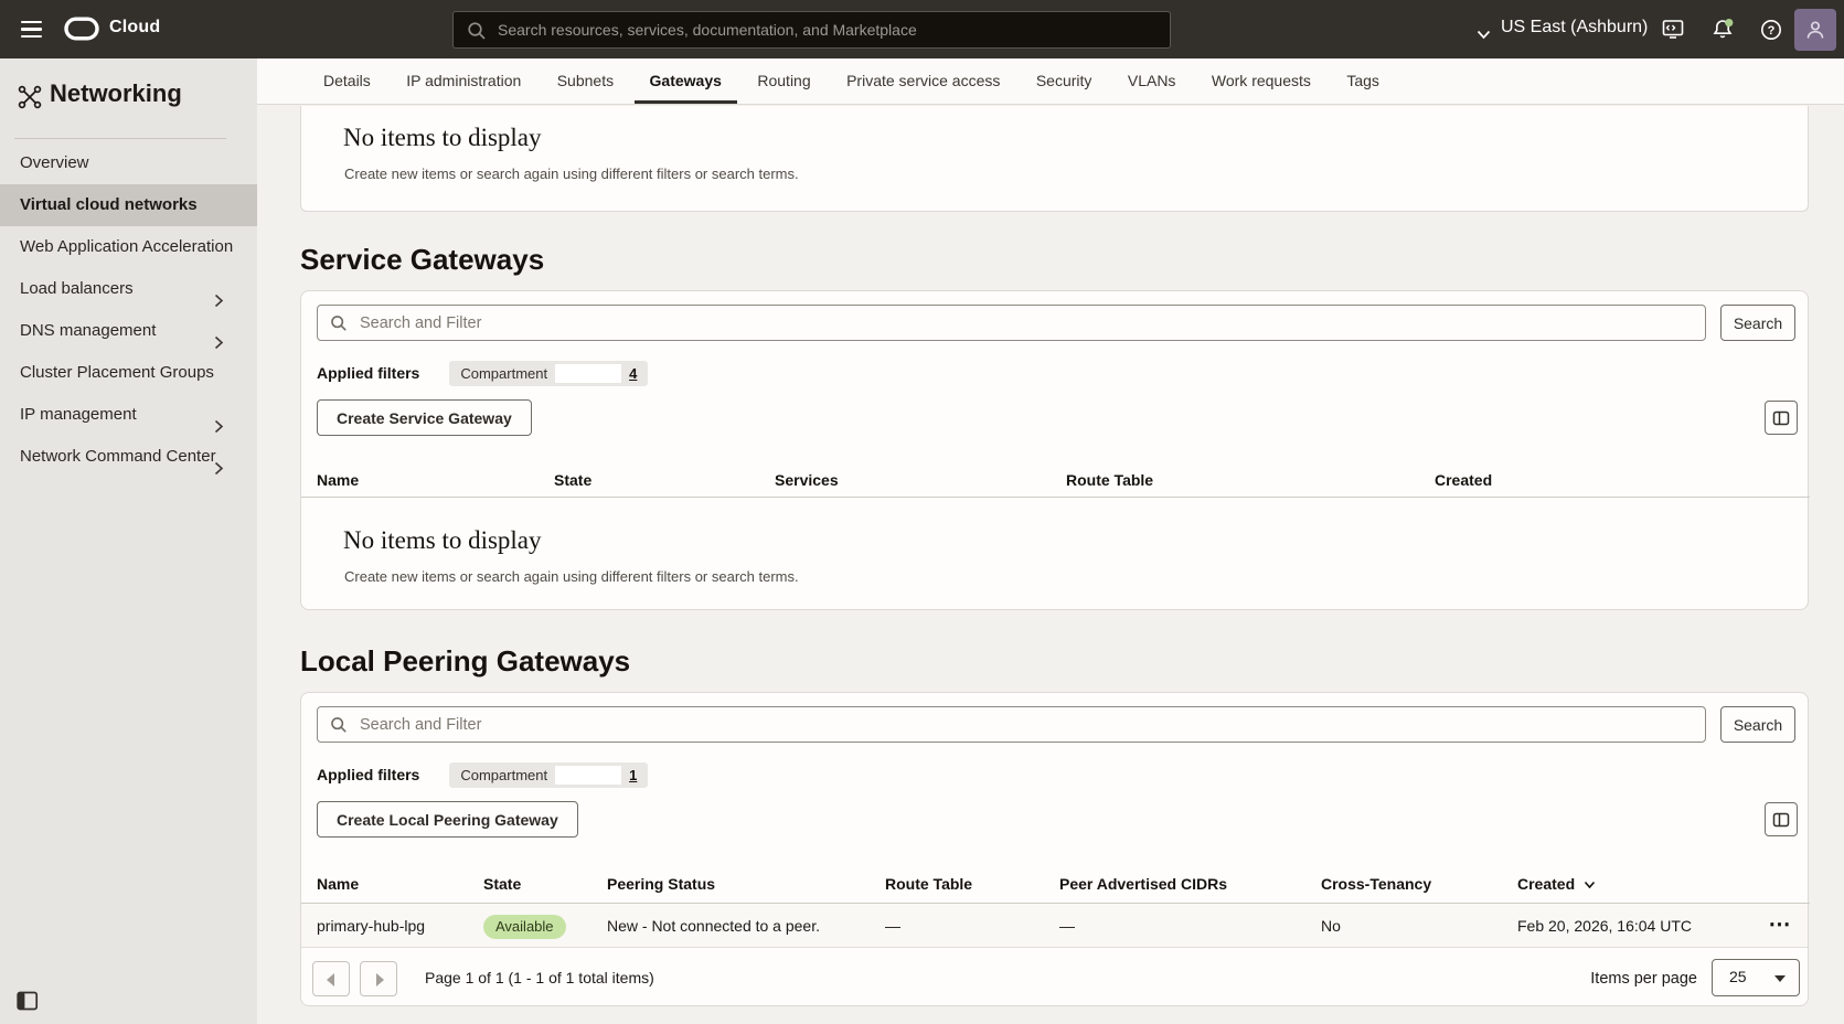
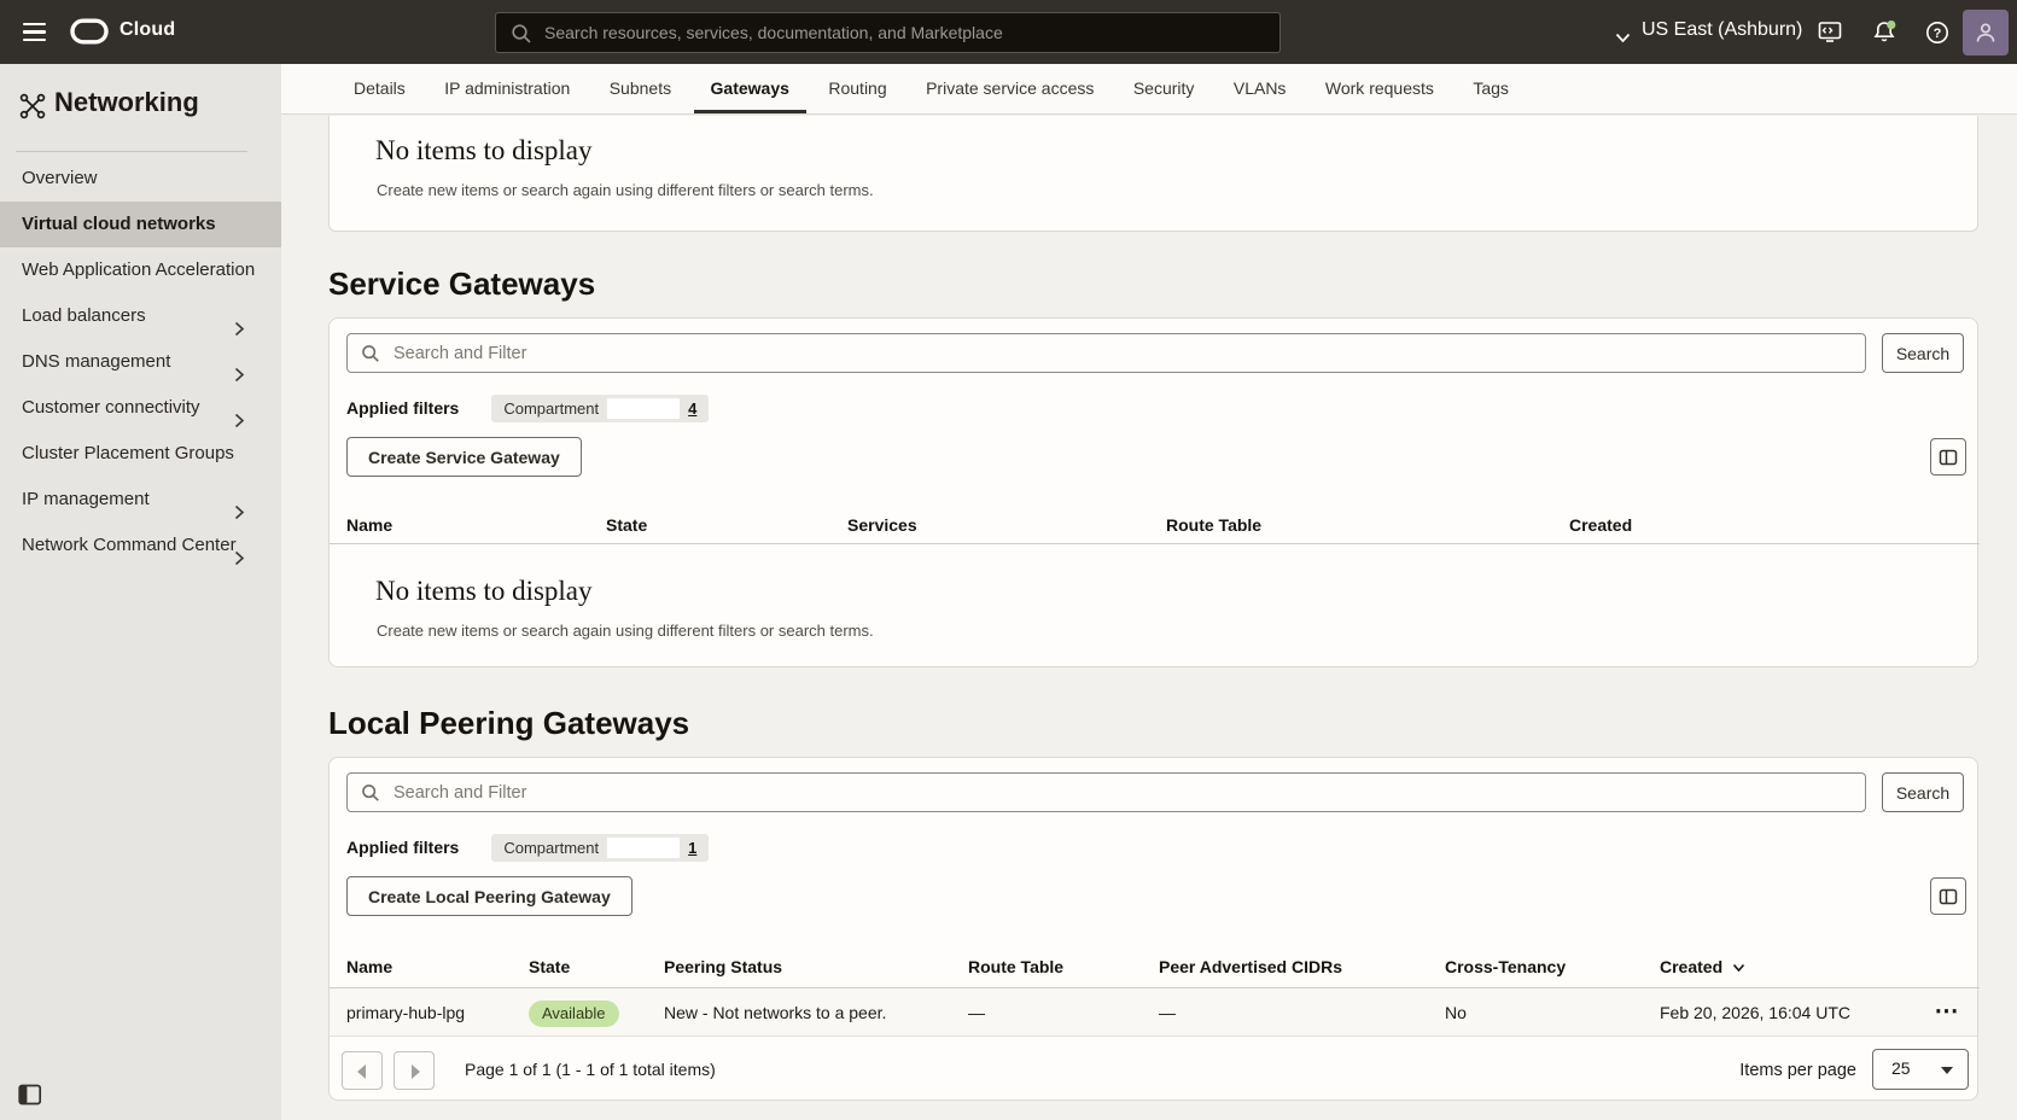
  Cloud
  Search resources, services, documentation, and Marketplace
  US East (Ashburn)
  ?
  Networking
  Overview
  Virtual cloud networks
  Web Application Acceleration
  Load balancers
  DNS management
+ Customer connectivity
  Cluster Placement Groups
  IP management
  Network Command Center
  Details IP administration Subnets Gateways Routing Private service access Security VLANs Work requests Tags
  No items to display
  Create new items or search again using different filters or search terms.
  Service Gateways
  Search and Filter
  Search
  Applied filters
  Compartment
  4
  Create Service Gateway
  Name
  State
  Services
  Route Table
  Created
  No items to display
  Create new items or search again using different filters or search terms.
  Local Peering Gateways
  Search and Filter
  Search
  Applied filters
  Compartment
  1
  Create Local Peering Gateway
  Name
  State
  Peering Status
  Route Table
  Peer Advertised CIDRs
  Cross-Tenancy
  Created
  primary-hub-lpg
  Available
- New - Not connected to a peer.
+ New - Not networks to a peer.
  —
  —
  No
  Feb 20, 2026, 16:04 UTC
  ⋯
  Page 1 of 1 (1 - 1 of 1 total items)
  Items per page
  25
